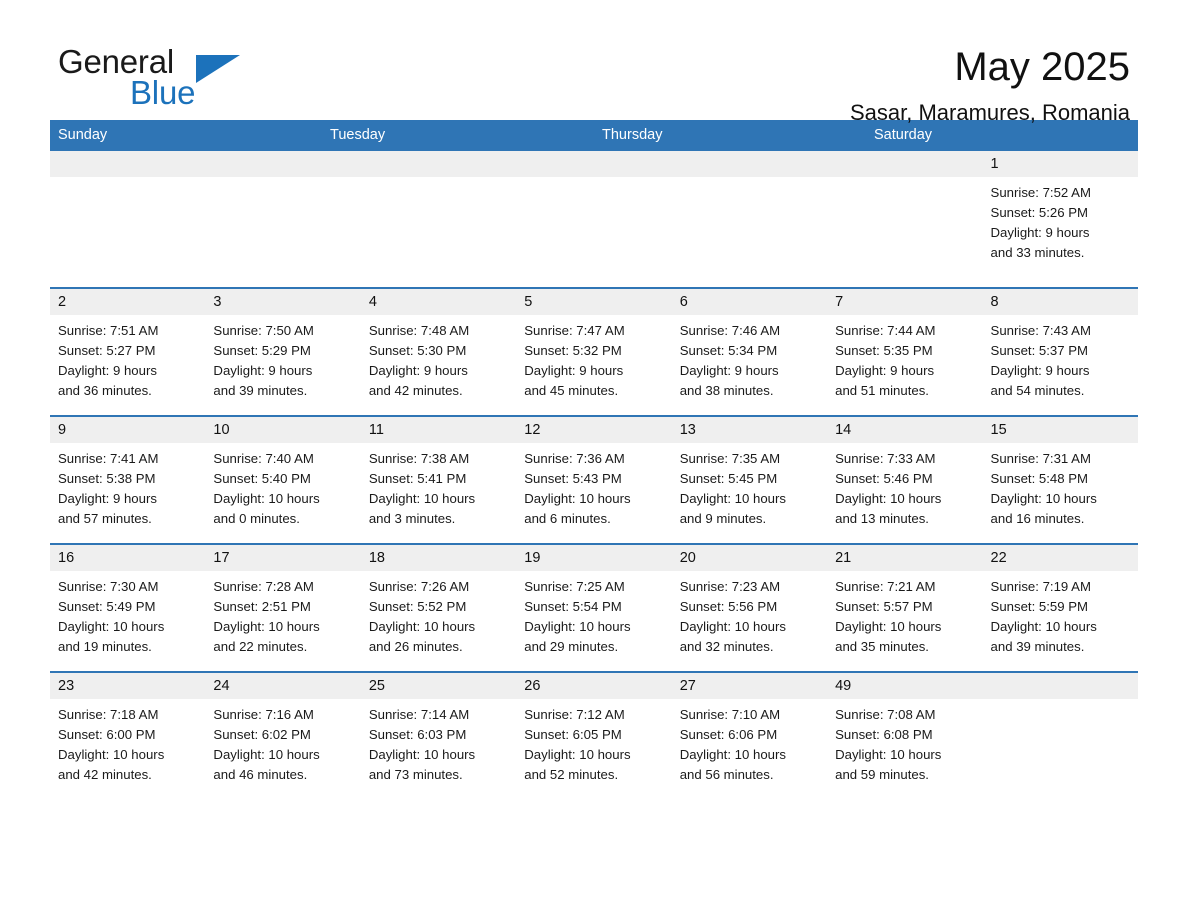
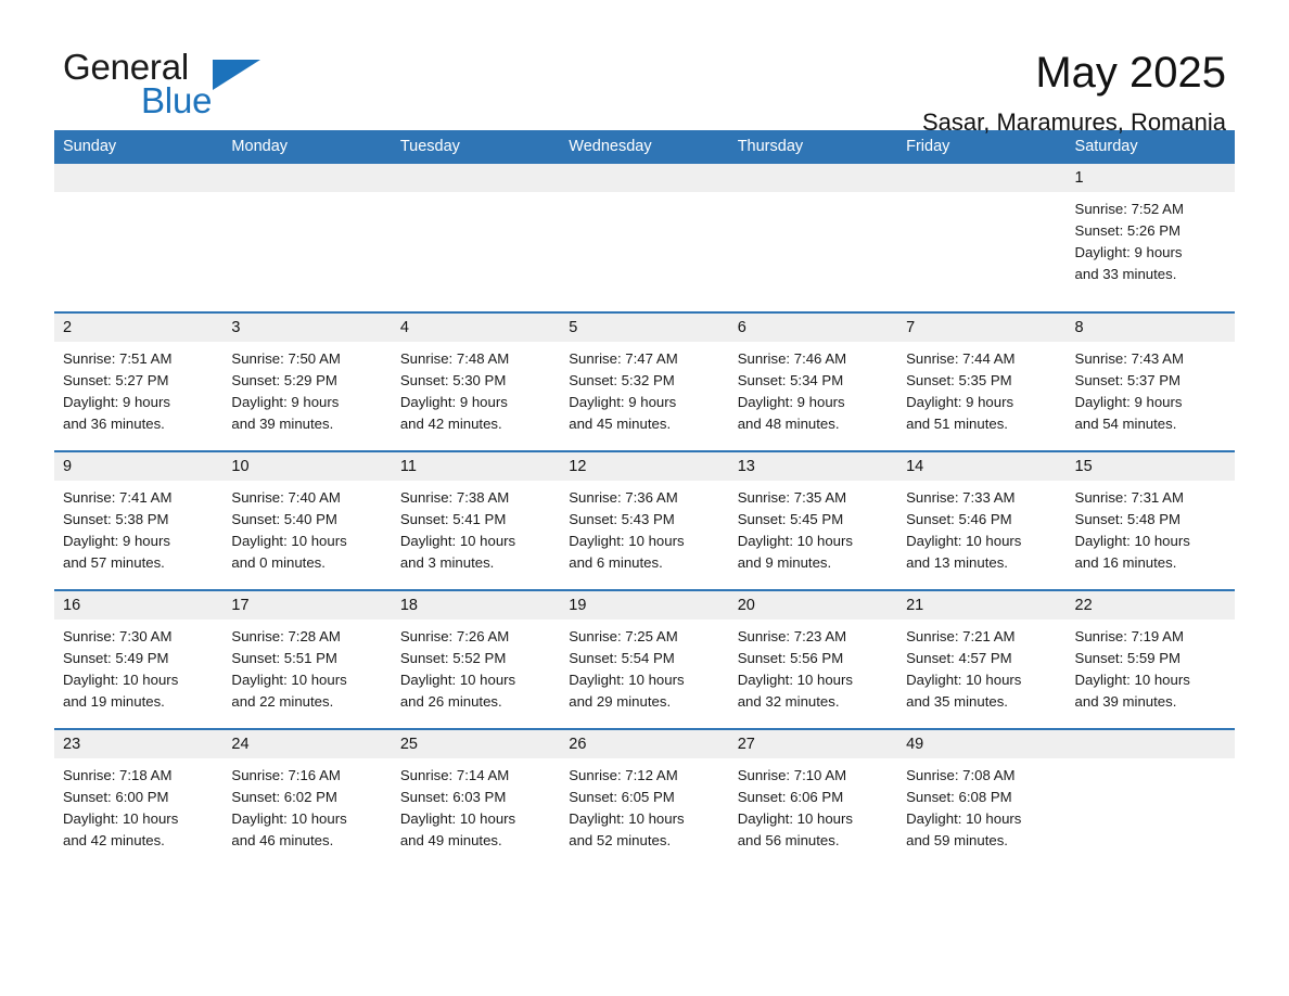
  General
  Blue
  May 2025
  Sasar, Maramures, Romania
  Sunday
+ Monday
  Tuesday
+ Wednesday
  Thursday
+ Friday
  Saturday
  1
  Sunrise: 7:52 AM
  Sunset: 5:26 PM
  Daylight: 9 hours
  and 33 minutes.
  2
  Sunrise: 7:51 AM
  Sunset: 5:27 PM
  Daylight: 9 hours
  and 36 minutes.
  3
  Sunrise: 7:50 AM
  Sunset: 5:29 PM
  Daylight: 9 hours
  and 39 minutes.
  4
  Sunrise: 7:48 AM
  Sunset: 5:30 PM
  Daylight: 9 hours
  and 42 minutes.
  5
  Sunrise: 7:47 AM
  Sunset: 5:32 PM
  Daylight: 9 hours
  and 45 minutes.
  6
  Sunrise: 7:46 AM
  Sunset: 5:34 PM
  Daylight: 9 hours
- and 38 minutes.
+ and 48 minutes.
  7
  Sunrise: 7:44 AM
  Sunset: 5:35 PM
  Daylight: 9 hours
  and 51 minutes.
  8
  Sunrise: 7:43 AM
  Sunset: 5:37 PM
  Daylight: 9 hours
  and 54 minutes.
  9
  Sunrise: 7:41 AM
  Sunset: 5:38 PM
  Daylight: 9 hours
  and 57 minutes.
  10
  Sunrise: 7:40 AM
  Sunset: 5:40 PM
  Daylight: 10 hours
  and 0 minutes.
  11
  Sunrise: 7:38 AM
  Sunset: 5:41 PM
  Daylight: 10 hours
  and 3 minutes.
  12
  Sunrise: 7:36 AM
  Sunset: 5:43 PM
  Daylight: 10 hours
  and 6 minutes.
  13
  Sunrise: 7:35 AM
  Sunset: 5:45 PM
  Daylight: 10 hours
  and 9 minutes.
  14
  Sunrise: 7:33 AM
  Sunset: 5:46 PM
  Daylight: 10 hours
  and 13 minutes.
  15
  Sunrise: 7:31 AM
  Sunset: 5:48 PM
  Daylight: 10 hours
  and 16 minutes.
  16
  Sunrise: 7:30 AM
  Sunset: 5:49 PM
  Daylight: 10 hours
  and 19 minutes.
  17
  Sunrise: 7:28 AM
- Sunset: 2:51 PM
+ Sunset: 5:51 PM
  Daylight: 10 hours
  and 22 minutes.
  18
  Sunrise: 7:26 AM
  Sunset: 5:52 PM
  Daylight: 10 hours
  and 26 minutes.
  19
  Sunrise: 7:25 AM
  Sunset: 5:54 PM
  Daylight: 10 hours
  and 29 minutes.
  20
  Sunrise: 7:23 AM
  Sunset: 5:56 PM
  Daylight: 10 hours
  and 32 minutes.
  21
  Sunrise: 7:21 AM
- Sunset: 5:57 PM
+ Sunset: 4:57 PM
  Daylight: 10 hours
  and 35 minutes.
  22
  Sunrise: 7:19 AM
  Sunset: 5:59 PM
  Daylight: 10 hours
  and 39 minutes.
  23
  Sunrise: 7:18 AM
  Sunset: 6:00 PM
  Daylight: 10 hours
  and 42 minutes.
  24
  Sunrise: 7:16 AM
  Sunset: 6:02 PM
  Daylight: 10 hours
  and 46 minutes.
  25
  Sunrise: 7:14 AM
  Sunset: 6:03 PM
  Daylight: 10 hours
- and 73 minutes.
+ and 49 minutes.
  26
  Sunrise: 7:12 AM
  Sunset: 6:05 PM
  Daylight: 10 hours
  and 52 minutes.
  27
  Sunrise: 7:10 AM
  Sunset: 6:06 PM
  Daylight: 10 hours
  and 56 minutes.
  49
  Sunrise: 7:08 AM
  Sunset: 6:08 PM
  Daylight: 10 hours
  and 59 minutes.
